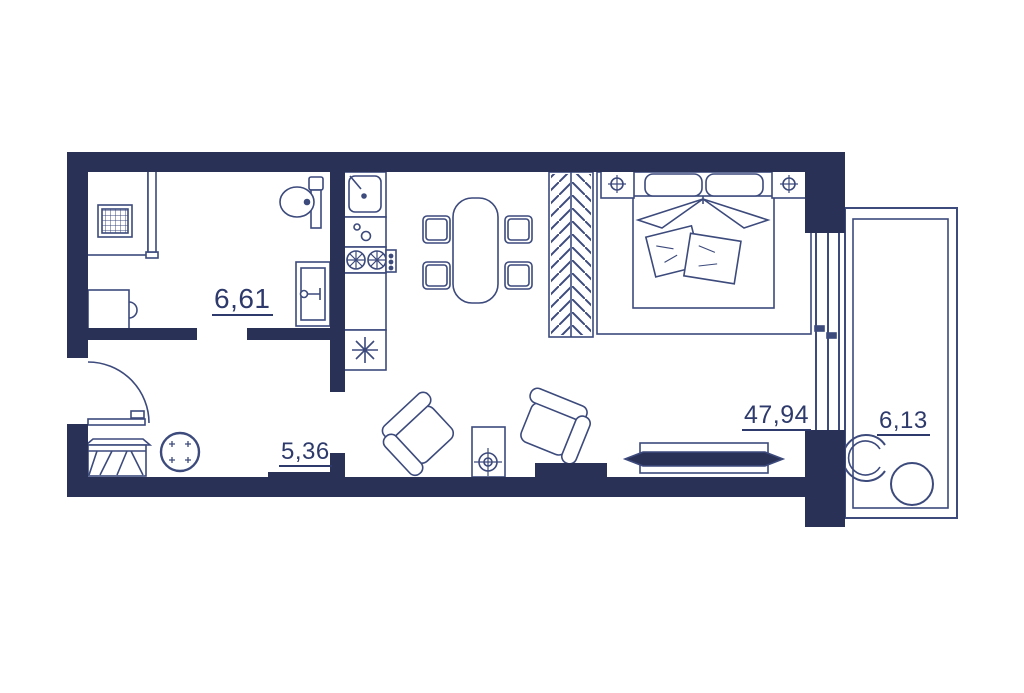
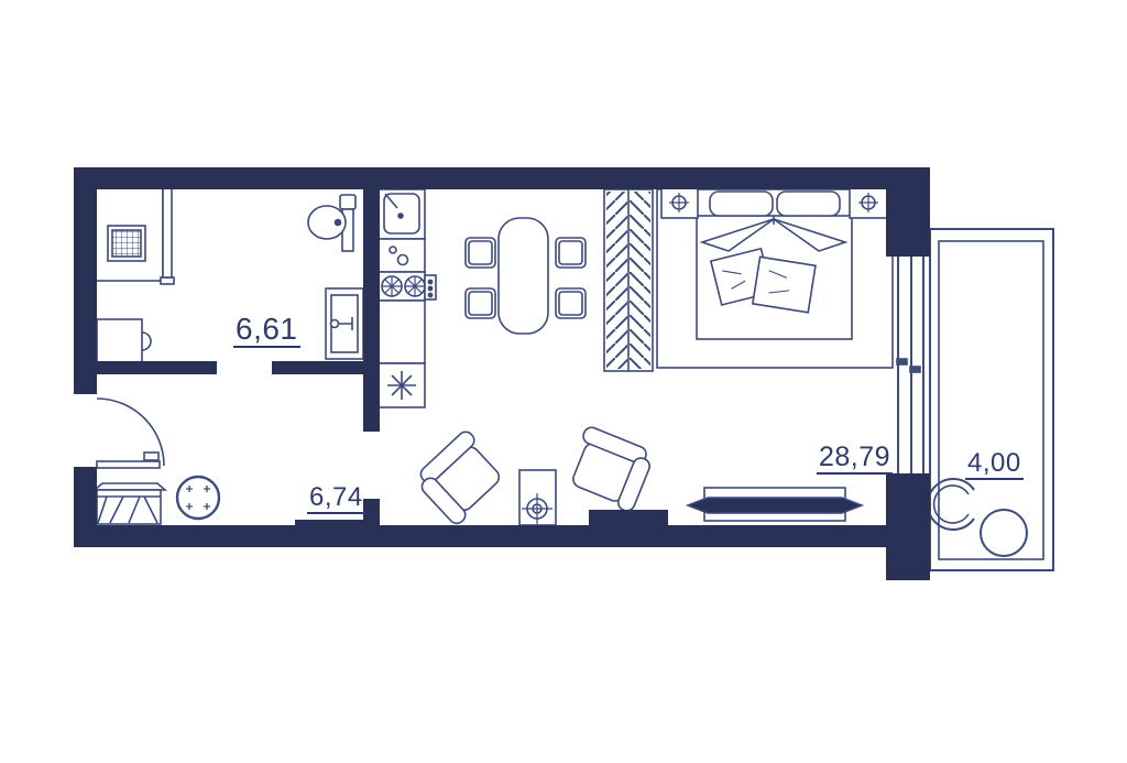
  6,61
- 5,36
+ 6,74
- 47,94
+ 28,79
- 6,13
+ 4,00
